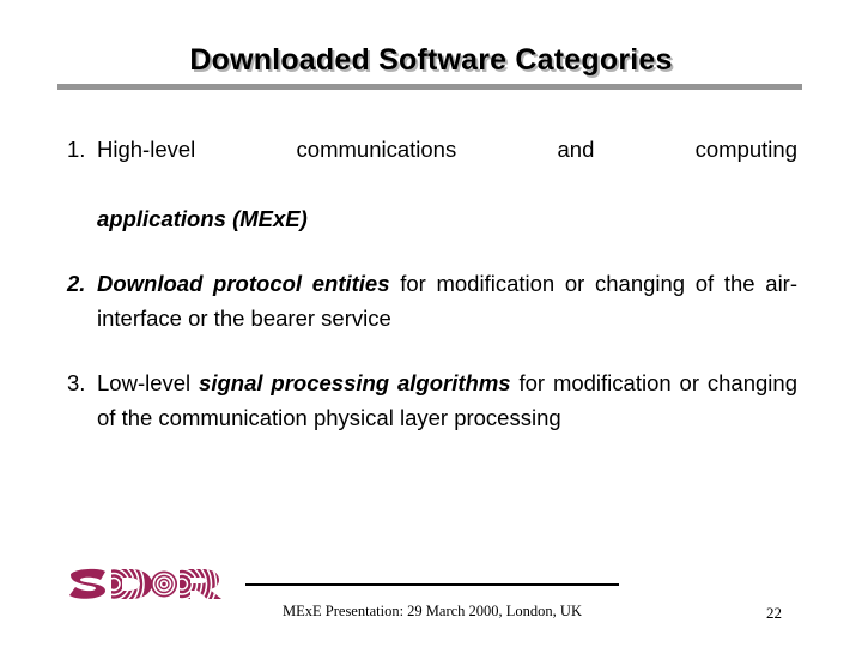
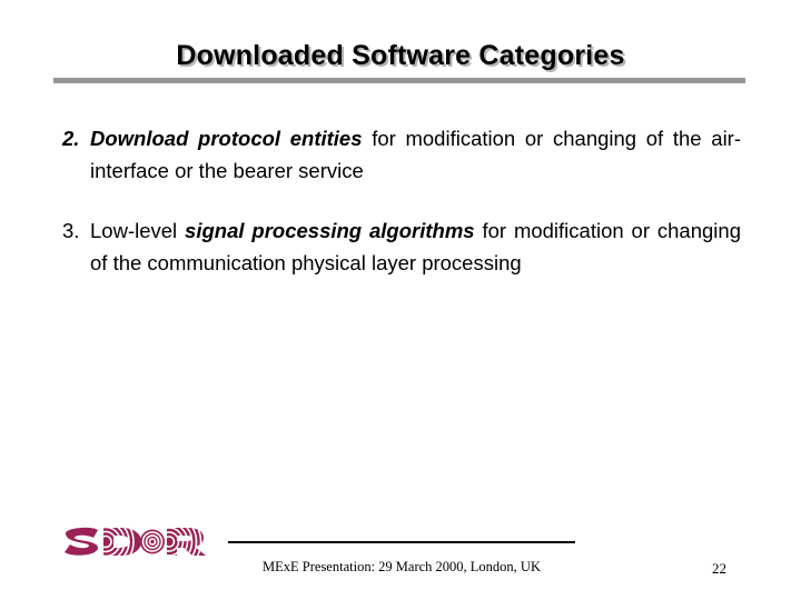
  Downloaded Software Categories
- 1.
- High-level communications and computing
- applications (MExE)
  2.
  Download protocol entities for modification or changing of the air-interface or the bearer service
  3.
  Low-level signal processing algorithms for modification or changing of the communication physical layer processing
  MExE Presentation: 29 March 2000, London, UK
  22
